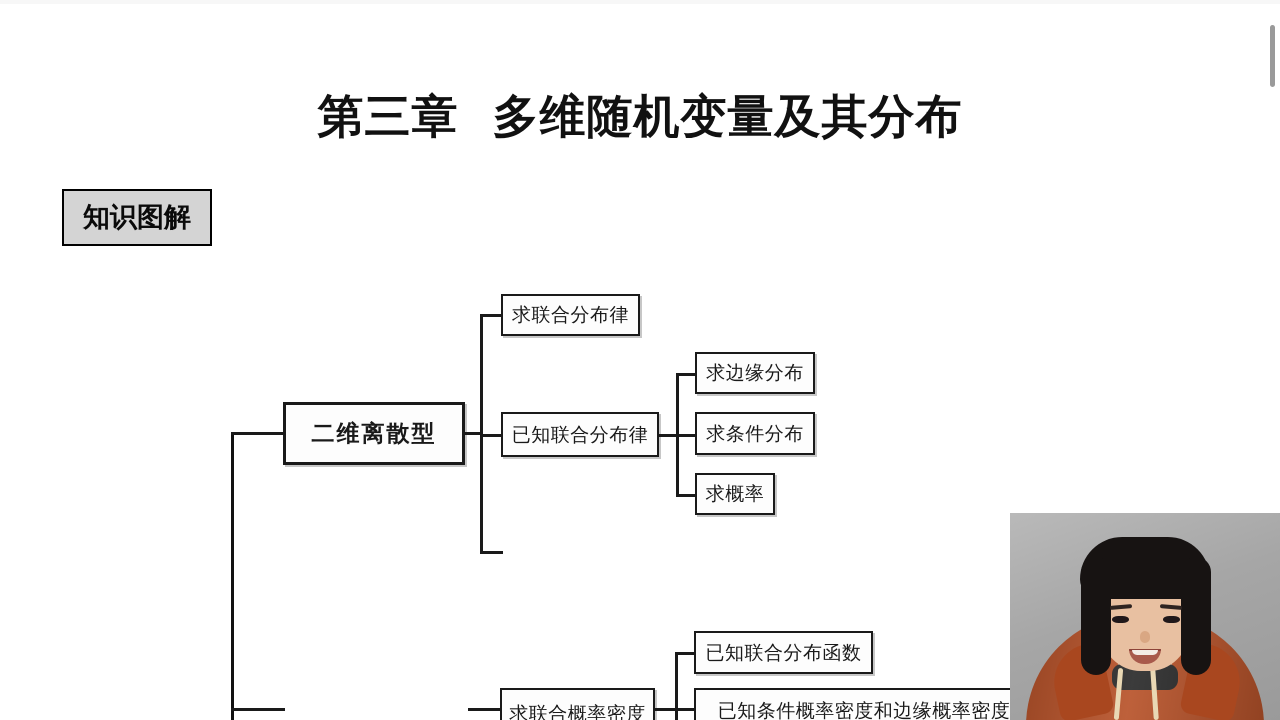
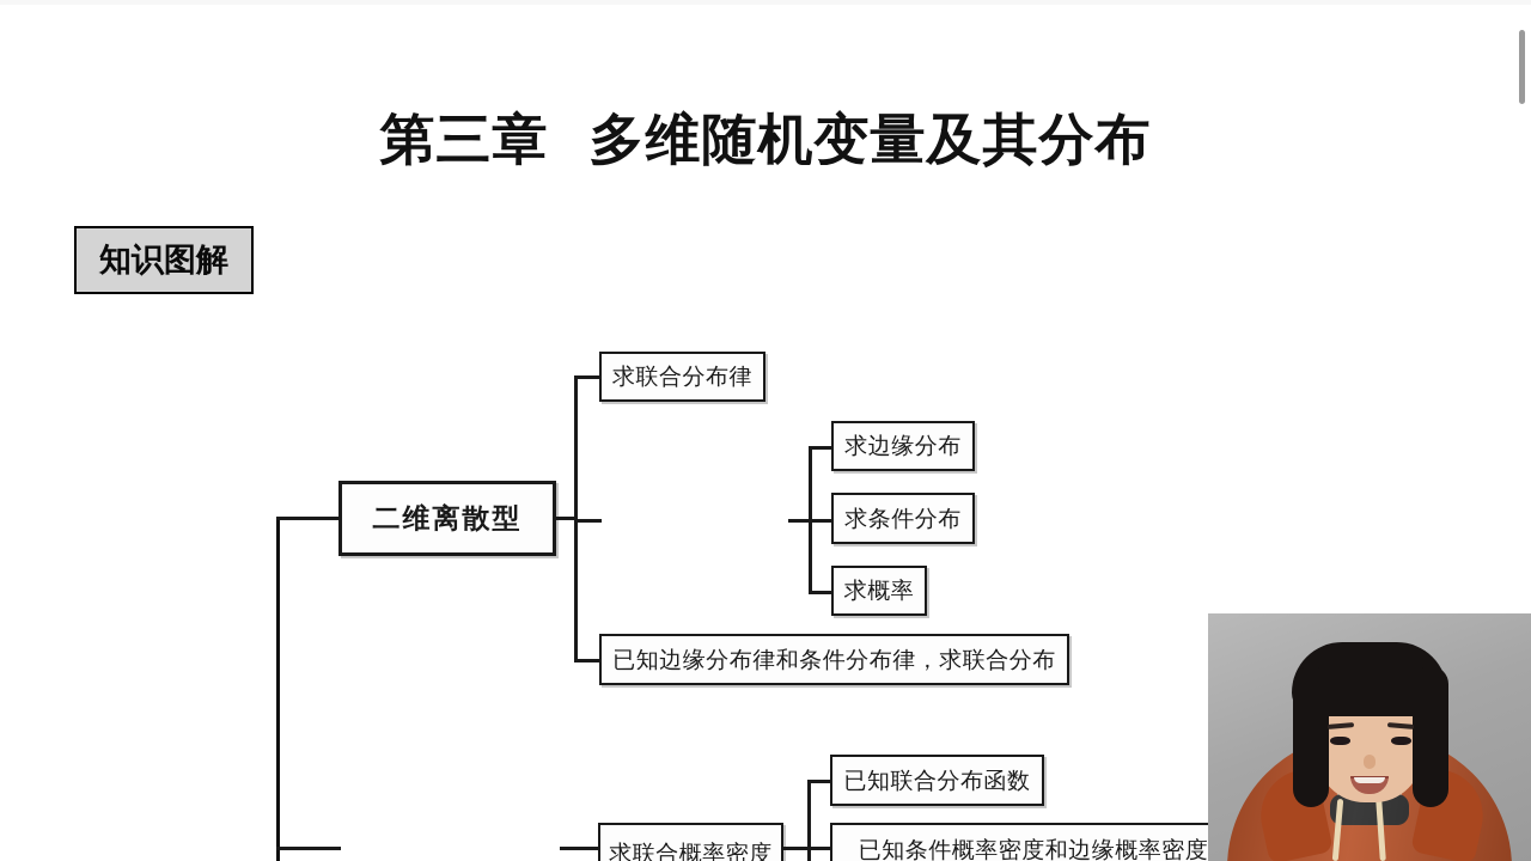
  第三章 多维随机变量及其分布
  知识图解
  二维离散型
  求联合分布律
- 已知联合分布律
  求边缘分布
  求条件分布
  求概率
+ 已知边缘分布律和条件分布律，求联合分布
  求联合概率密度
  已知联合分布函数
  已知条件概率密度和边缘概率密度
